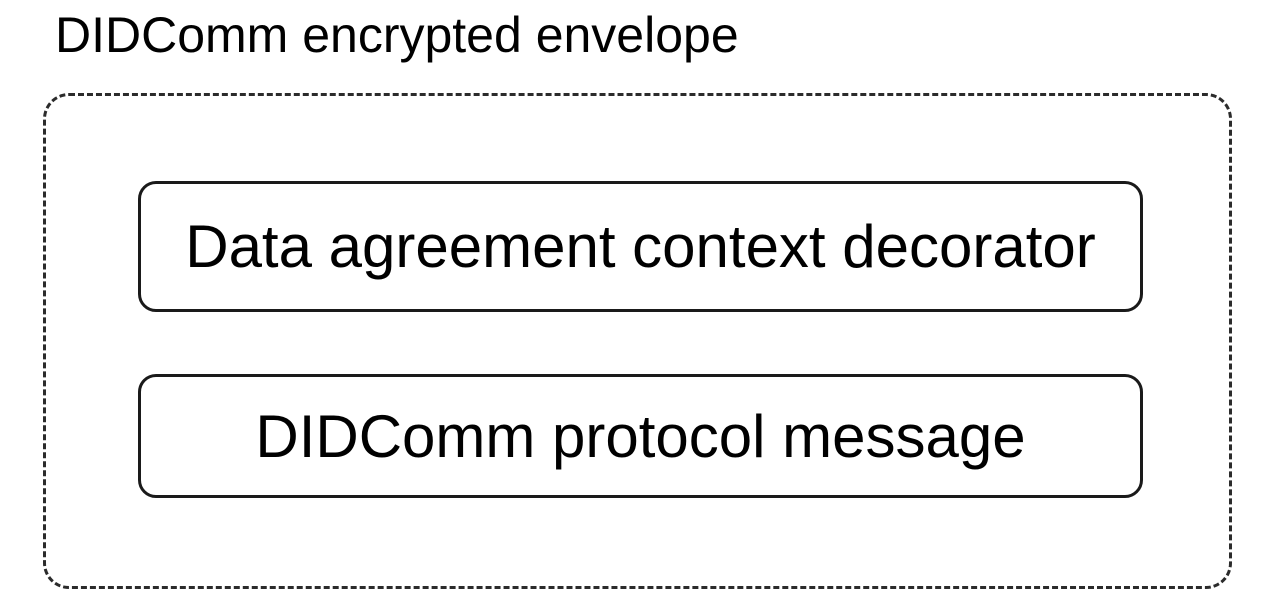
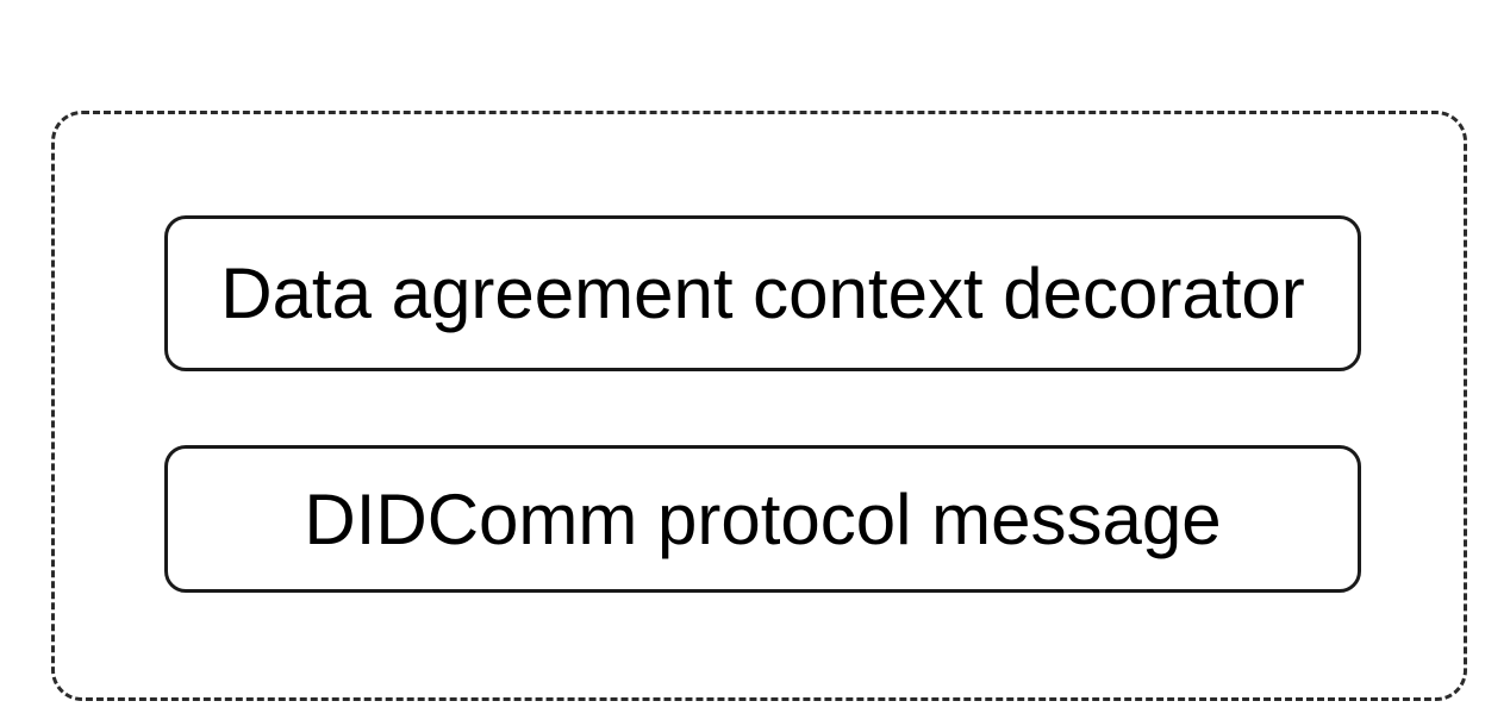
- DIDComm encrypted envelope
  Data agreement context decorator
  DIDComm protocol message
